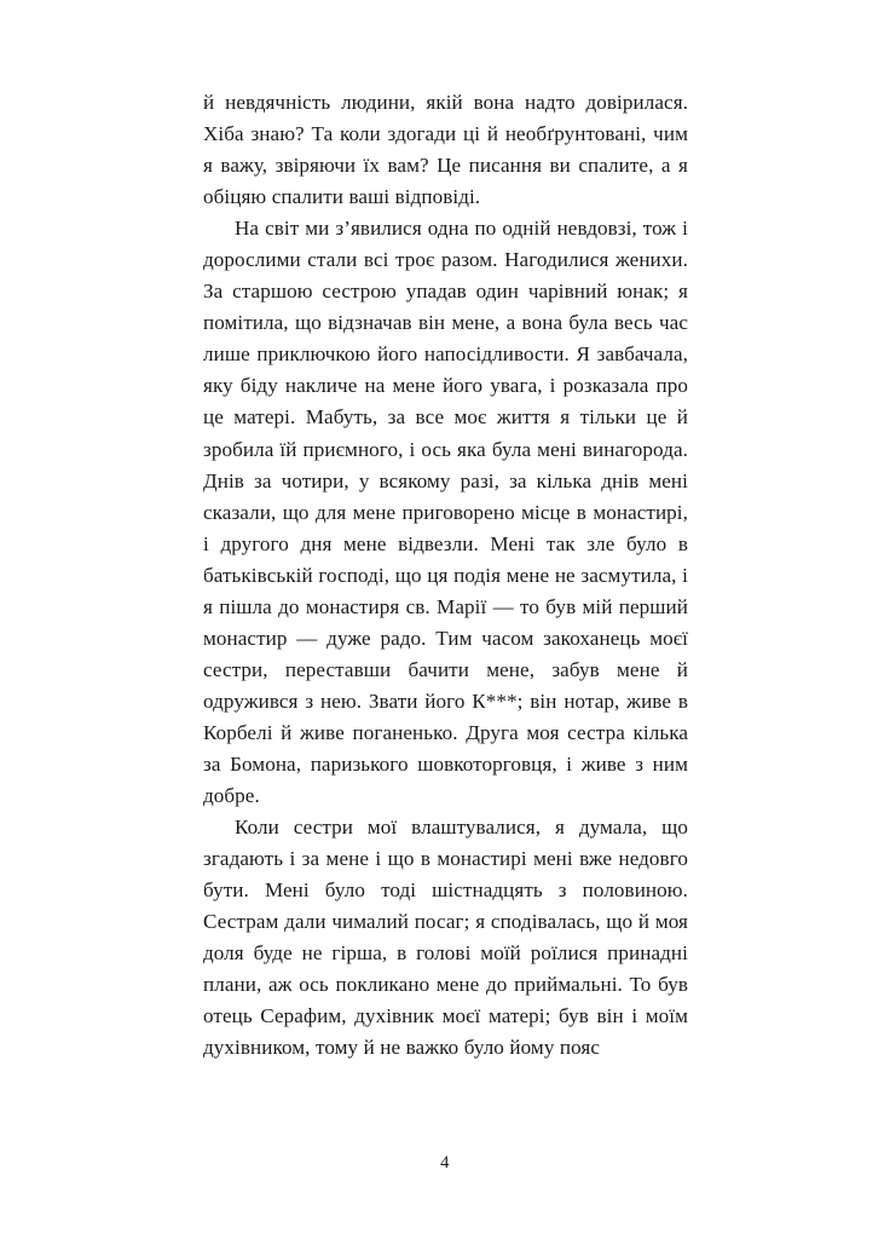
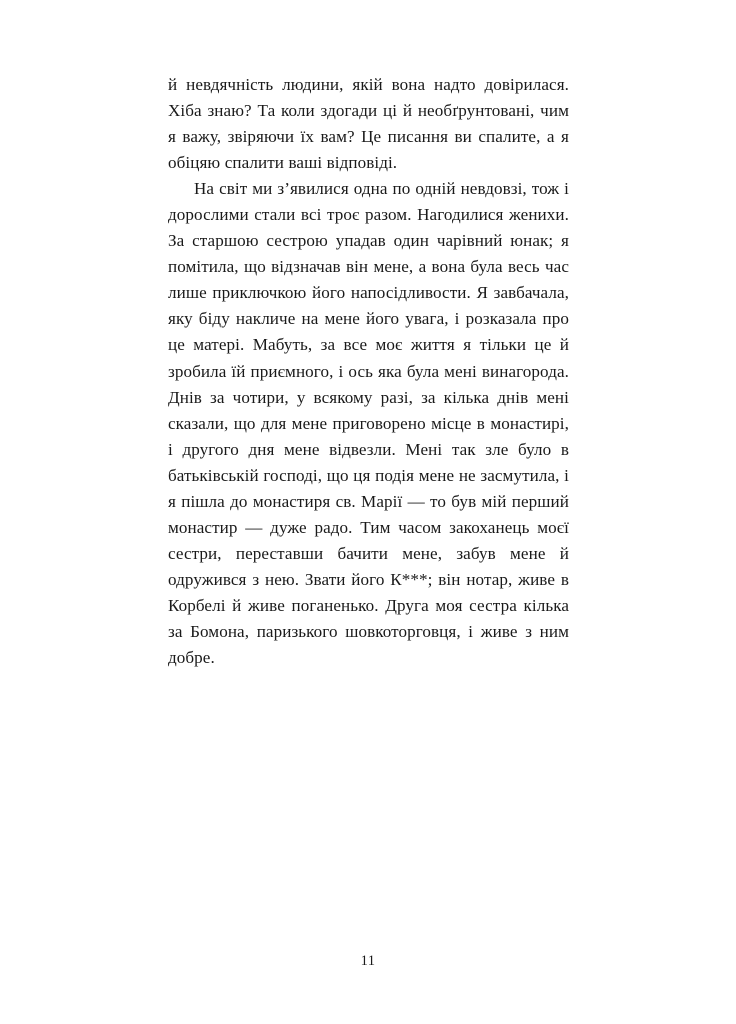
  й невдячність людини, якій вона надто дові­рилася. Хіба знаю? Та коли здогади ці й не­обґрунтовані, чим я важу, звіряючи їх вам? Це писання ви спалите, а я обіцяю спалити ваші відповіді.
  На світ ми з’явилися одна по одній невдов­зі, тож і дорослими стали всі троє разом. Наго­дилися женихи. За старшою сестрою упадав один чарівний юнак; я помітила, що відзначав він мене, а вона була весь час лише приключ­кою його напосідливости. Я завбачала, яку біду накличе на мене його увага, і розказала про це матері. Мабуть, за все моє життя я тіль­ки це й зробила їй приємного, і ось яка була мені винагорода. Днів за чотири, у всякому разі, за кілька днів мені сказали, що для мене приговорено місце в монастирі, і другого дня мене відвезли. Мені так зле було в батьків­ській господі, що ця подія мене не засмутила, і я пішла до монастиря св. Марії — то був мій перший монастир — дуже радо. Тим часом закоханець моєї сестри, переставши бачити мене, забув мене й одружився з нею. Звати його К***; він нотар, живе в Корбелі й живе поганенько. Друга моя сестра кілька за Бо­мона, паризького шовкоторговця, і живе з ним добре.
- Коли сестри мої влаштувалися, я думала, що згадають і за мене і що в монастирі мені вже недовго бути. Мені було тоді шістнадцять з половиною. Сестрам дали чималий посаг; я сподівалась, що й моя доля буде не гірша, в голові моїй роїлися принадні плани, аж ось покликано мене до приймальні. То був отець Серафим, духівник моєї матері; був він і моїм духівником, тому й не важко було йому пояс­
- 4
+ 11
